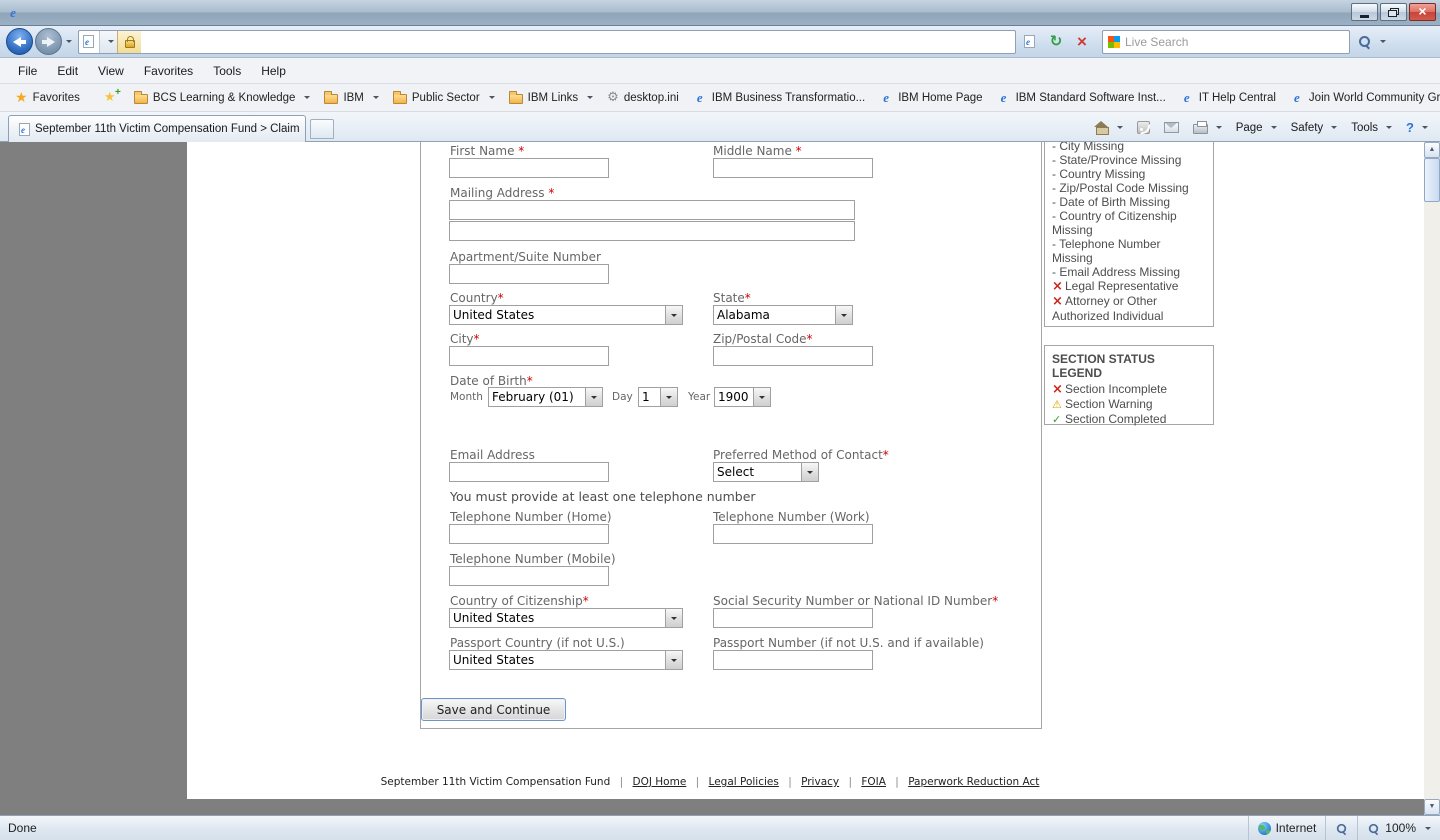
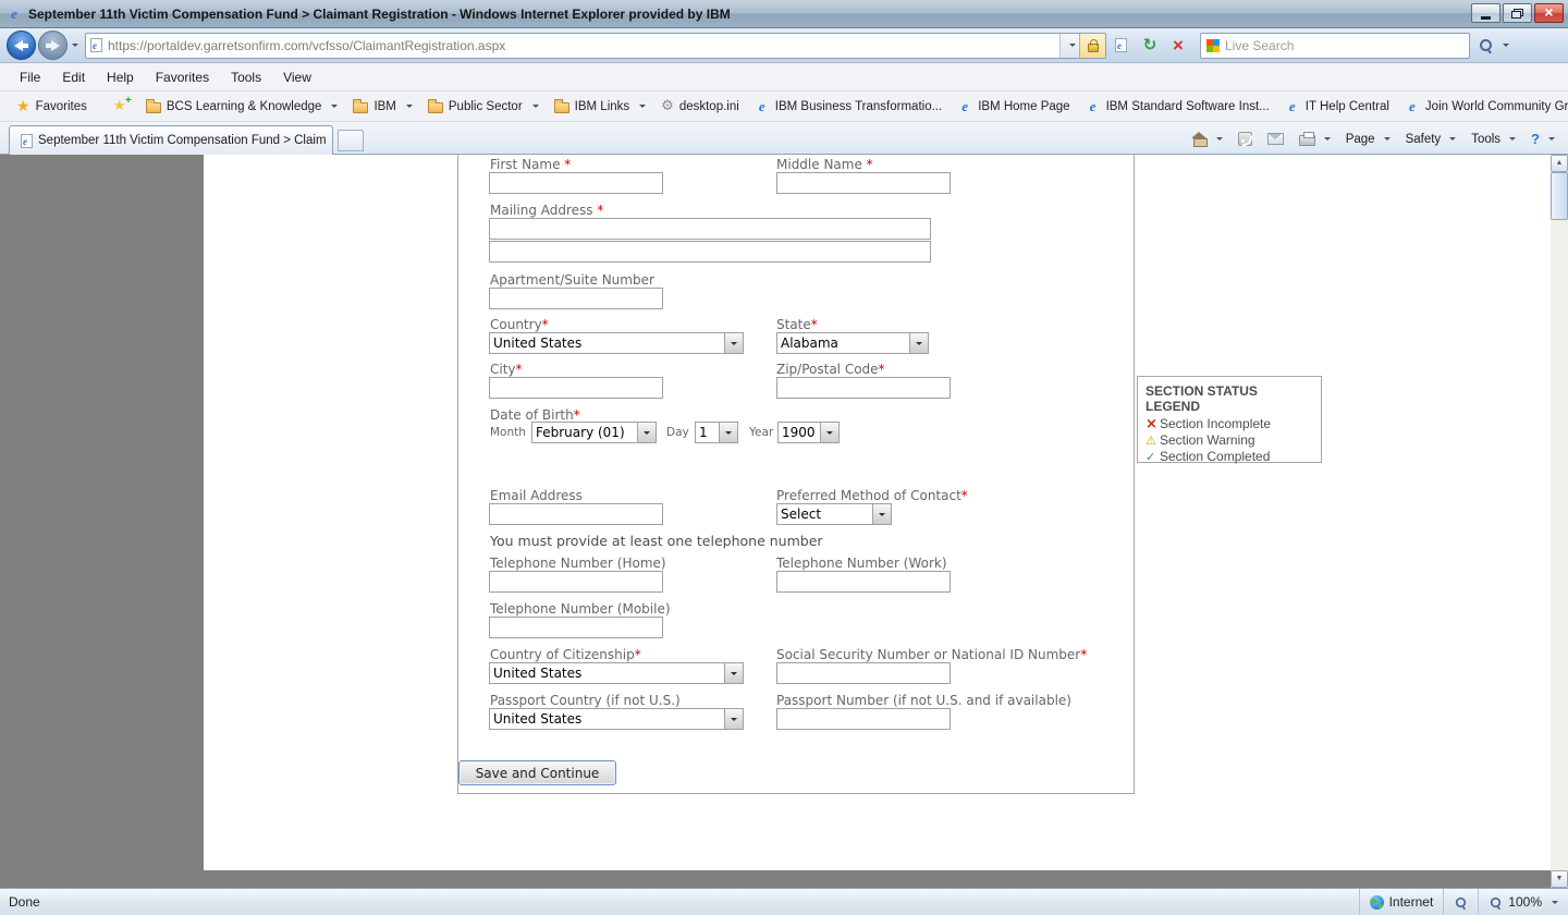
+ September 11th Victim Compensation Fund > Claimant Registration - Windows Internet Explorer provided by IBM
+ https://portaldev.garretsonfirm.com/vcfsso/ClaimantRegistration.aspx
  Live Search
  File
  Edit
- View
+ Help
  Favorites
  Tools
- Help
+ View
  Favorites
  BCS Learning & Knowledge
  IBM
  Public Sector
  IBM Links
  desktop.ini
  IBM Business Transformatio...
  IBM Home Page
  IBM Standard Software Inst...
  IT Help Central
  Join World Community Gr
  September 11th Victim Compensation Fund > Claim
  Page
  Safety
  Tools
  First Name *
  Middle Name *
  Mailing Address *
  Apartment/Suite Number
  Country*
  State*
  United States
  Alabama
  City*
  Zip/Postal Code*
  Date of Birth*
  Month
  February (01)
  Day
  1
  Year
  1900
  Email Address
  Preferred Method of Contact*
  Select
  You must provide at least one telephone number
  Telephone Number (Home)
  Telephone Number (Work)
  Telephone Number (Mobile)
  Country of Citizenship*
  Social Security Number or National ID Number*
  United States
  Passport Country (if not U.S.)
  Passport Number (if not U.S. and if available)
  United States
  Save and Continue
- - City Missing
- - State/Province Missing
- - Country Missing
- - Zip/Postal Code Missing
- - Date of Birth Missing
- - Country of Citizenship Missing
- - Telephone Number Missing
- - Email Address Missing
- Legal Representative
- Attorney or Other Authorized Individual
  SECTION STATUS LEGEND
  Section Incomplete
  Section Warning
  Section Completed
- September 11th Victim Compensation Fund | DOJ Home | Legal Policies | Privacy | FOIA | Paperwork Reduction Act
  Done
  Internet
  100%
